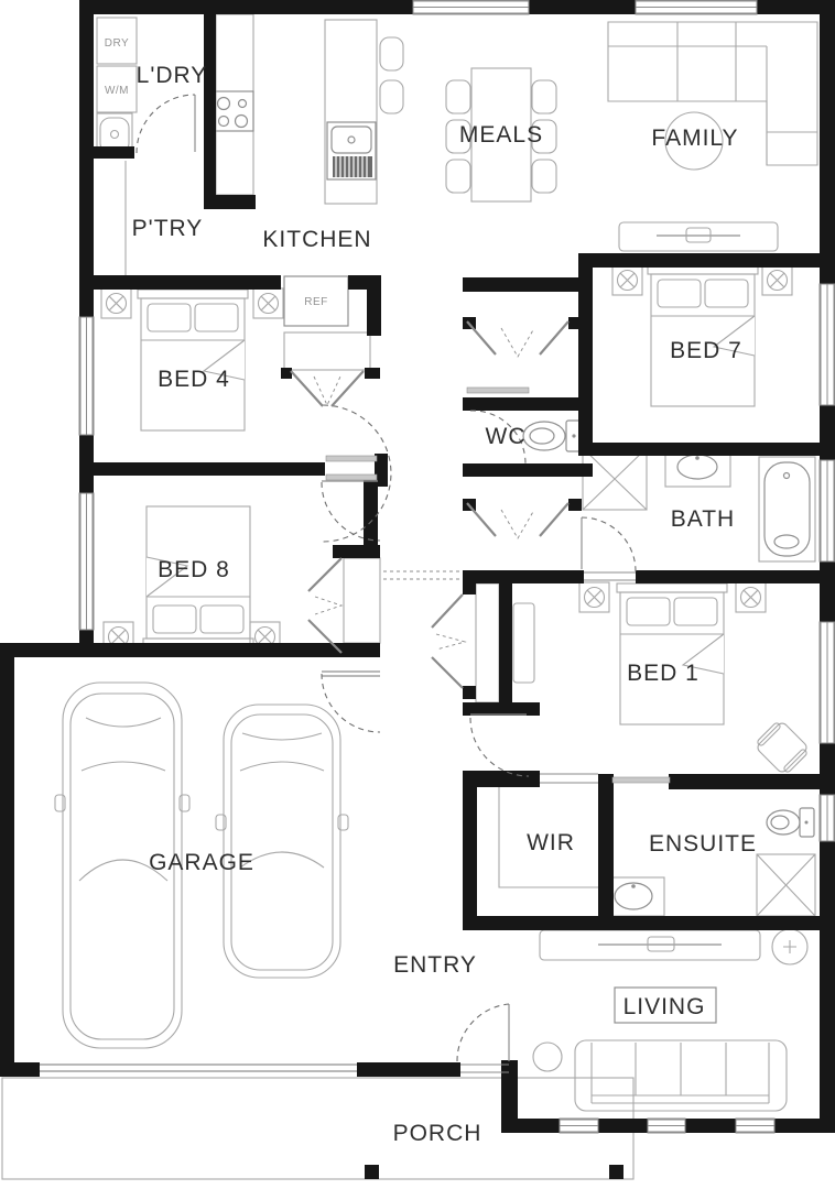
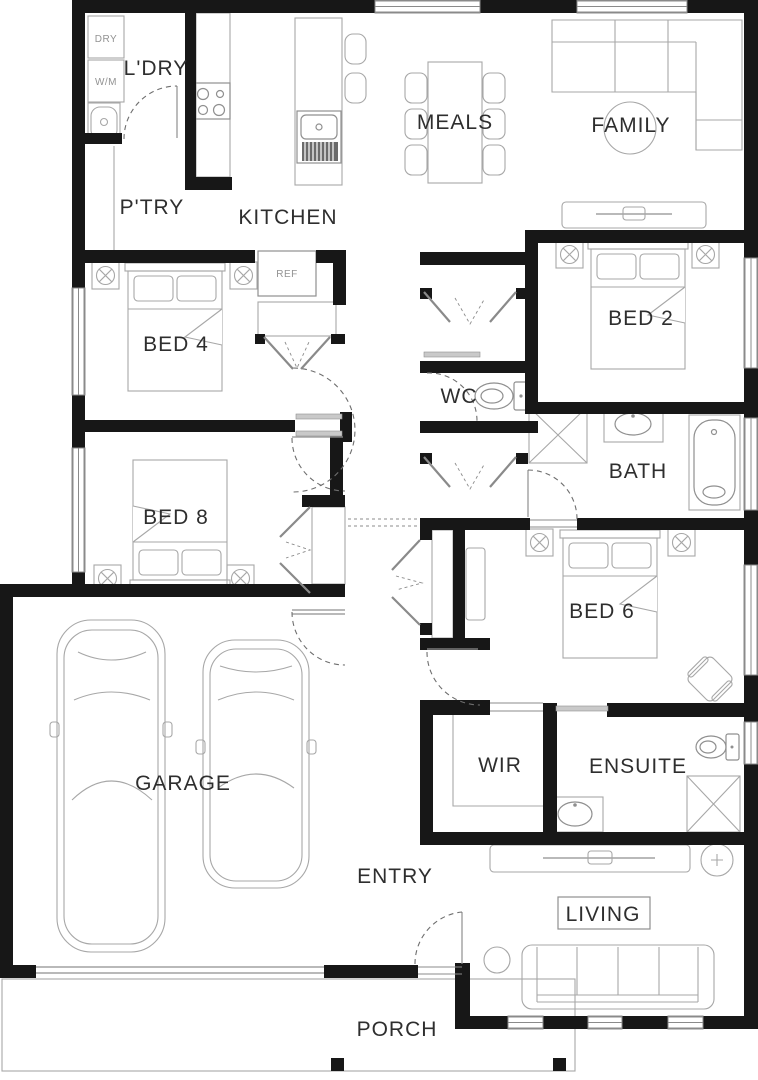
  DRY
  W/M
  REF
  L'DRY
  P'TRY
  KITCHEN
  MEALS
  FAMILY
  BED 4
- BED 7
+ BED 2
  WC
  BATH
  BED 8
- BED 1
+ BED 6
  GARAGE
  WIR
  ENSUITE
  ENTRY
  LIVING
  PORCH
